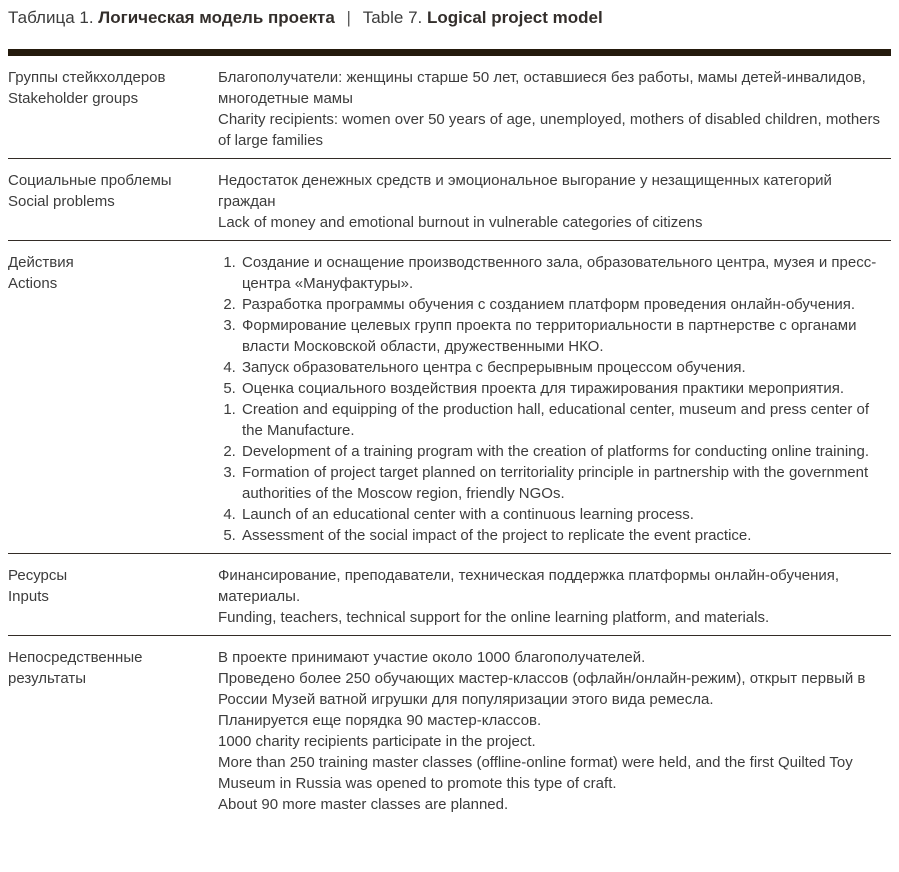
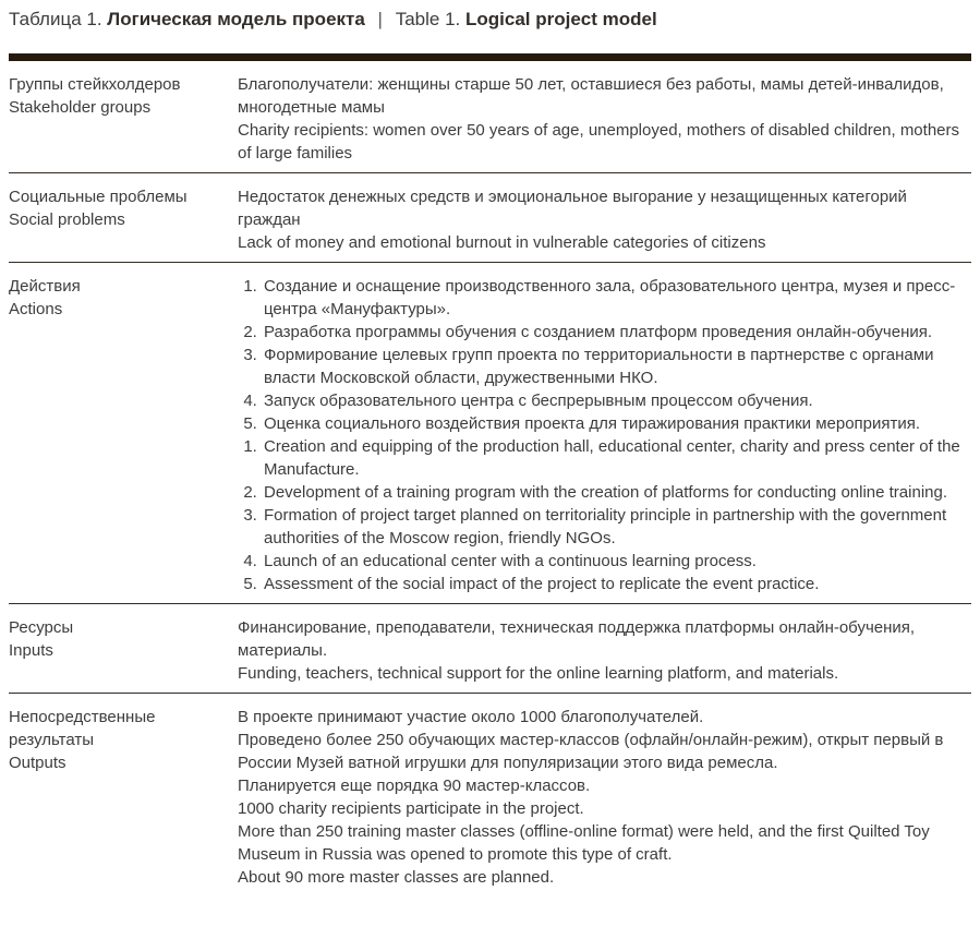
- Таблица 1. Логическая модель проекта | Table 7. Logical project model
+ Таблица 1. Логическая модель проекта | Table 1. Logical project model
  Группы стейкхолдеров
  Stakeholder groups
  Благополучатели: женщины старше 50 лет, оставшиеся без работы, мамы детей-инвалидов, многодетные мамы
  Charity recipients: women over 50 years of age, unemployed, mothers of disabled children, mothers of large families
  Социальные проблемы
  Social problems
  Недостаток денежных средств и эмоциональное выгорание у незащищенных категорий граждан
  Lack of money and emotional burnout in vulnerable categories of citizens
  Действия
  Actions
  Создание и оснащение производственного зала, образовательного центра, музея и пресс-центра «Мануфактуры».
  Разработка программы обучения с созданием платформ проведения онлайн-обучения.
  Формирование целевых групп проекта по территориальности в партнерстве с органами власти Московской области, дружественными НКО.
  Запуск образовательного центра с беспрерывным процессом обучения.
  Оценка социального воздействия проекта для тиражирования практики мероприятия.
- Creation and equipping of the production hall, educational center, museum and press center of the Manufacture.
+ Creation and equipping of the production hall, educational center, charity and press center of the Manufacture.
  Development of a training program with the creation of platforms for conducting online training.
  Formation of project target planned on territoriality principle in partnership with the government authorities of the Moscow region, friendly NGOs.
  Launch of an educational center with a continuous learning process.
  Assessment of the social impact of the project to replicate the event practice.
  Ресурсы
  Inputs
  Финансирование, преподаватели, техническая поддержка платформы онлайн-обучения, материалы.
  Funding, teachers, technical support for the online learning platform, and materials.
  Непосредственные результаты
+ Outputs
  В проекте принимают участие около 1000 благополучателей.
  Проведено более 250 обучающих мастер-классов (офлайн/онлайн-режим), открыт первый в России Музей ватной игрушки для популяризации этого вида ремесла.
  Планируется еще порядка 90 мастер-классов.
  1000 charity recipients participate in the project.
  More than 250 training master classes (offline-online format) were held, and the first Quilted Toy Museum in Russia was opened to promote this type of craft.
  About 90 more master classes are planned.
